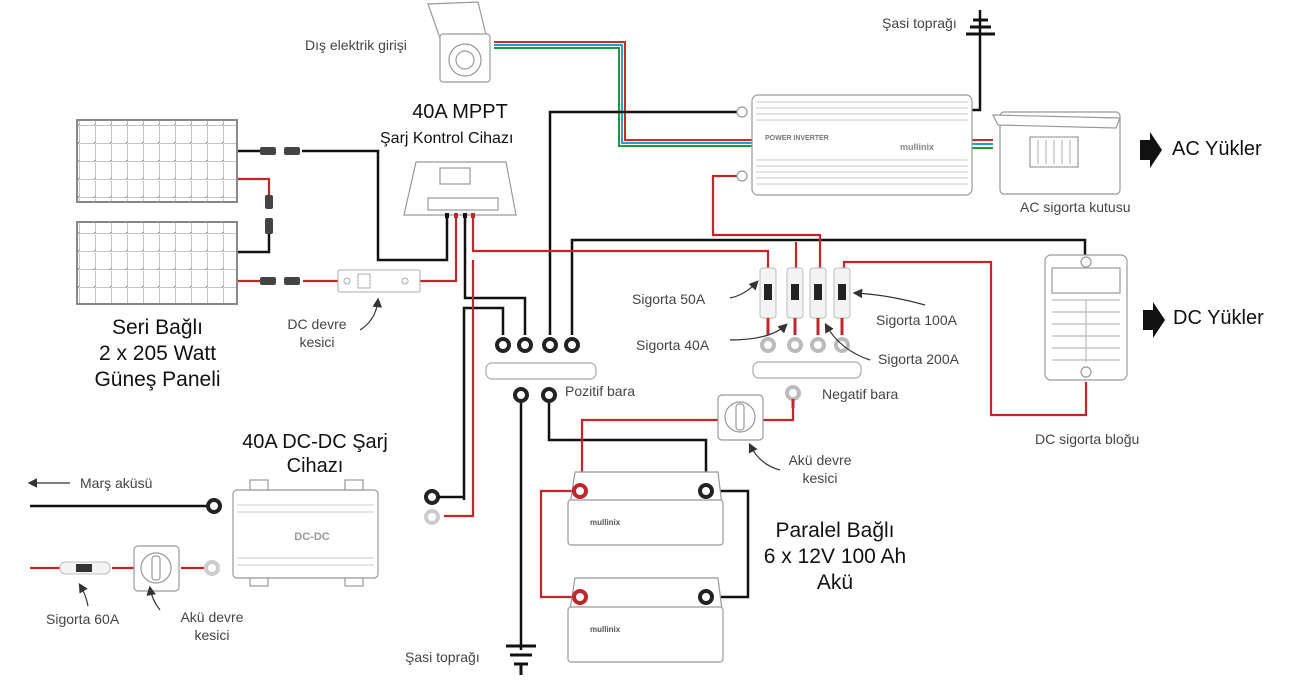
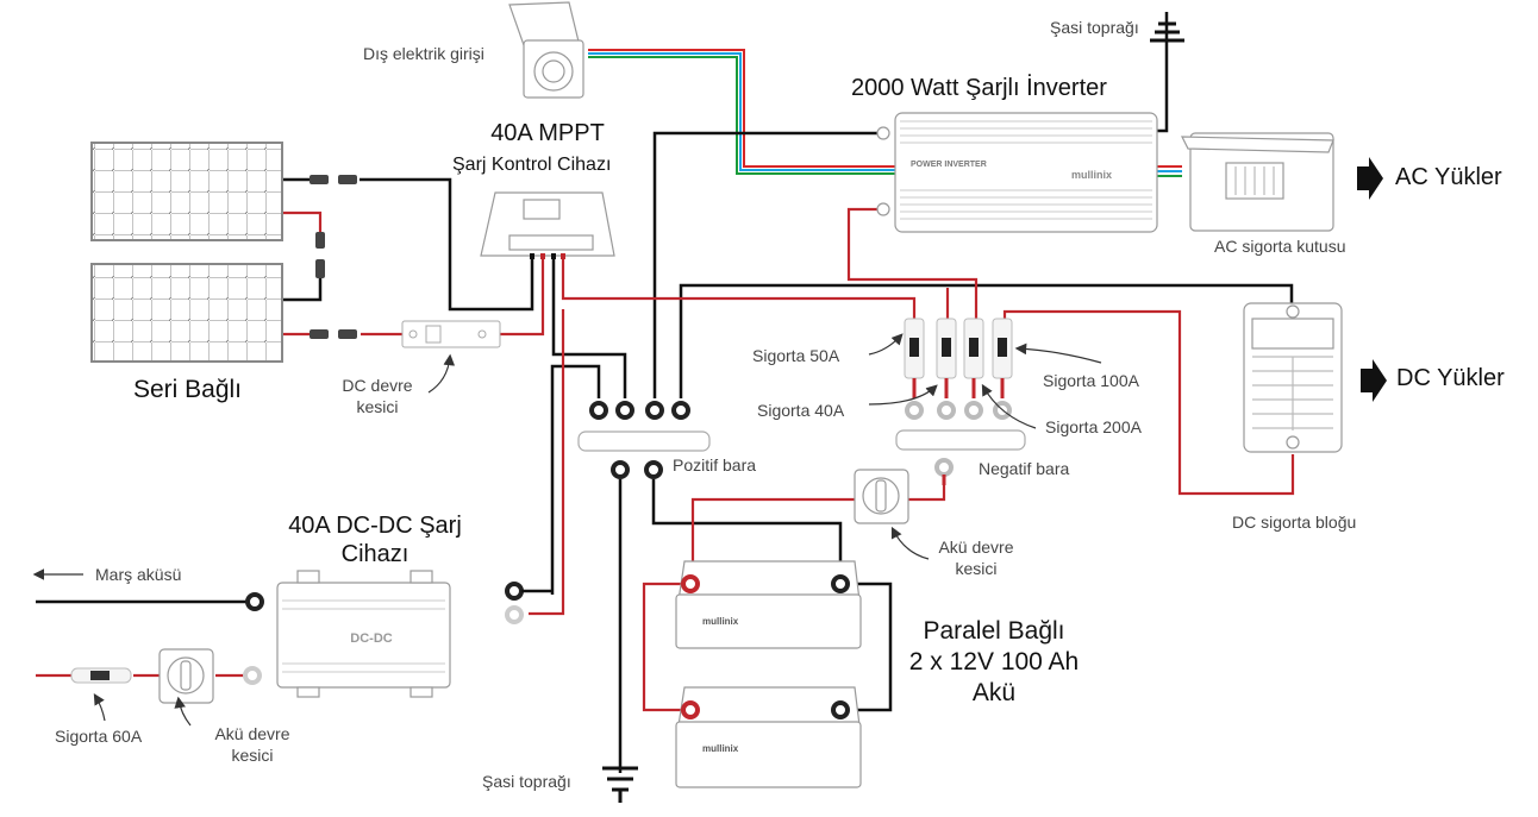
  mullinix
  mullinix
  mullinix
  DC-DC
  Dış elektrik girişi
  40A MPPT
  Şarj Kontrol Cihazı
+ 2000 Watt Şarjlı İnverter
  Şasi toprağı
  AC sigorta kutusu
  AC Yükler
  Seri Bağlı
- 2 x 205 Watt
- Güneş Paneli
  DC devre
  kesici
  Sigorta 50A
  Sigorta 40A
  Sigorta 200A
  Sigorta 100A
  Pozitif bara
  Negatif bara
  DC sigorta bloğu
  DC Yükler
  40A DC-DC Şarj
  Cihazı
  Marş aküsü
  Sigorta 60A
  Akü devre
  kesici
  Akü devre
  kesici
  Şasi toprağı
  Paralel Bağlı
- 6 x 12V 100 Ah
+ 2 x 12V 100 Ah
  Akü
